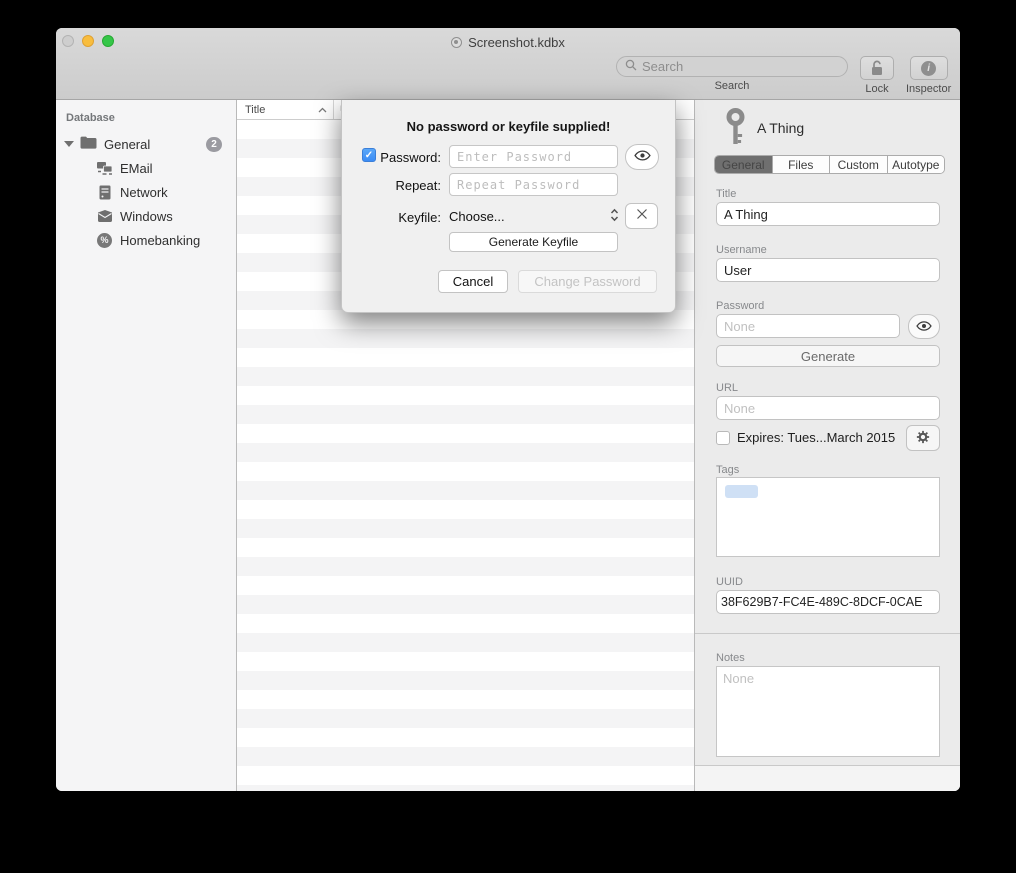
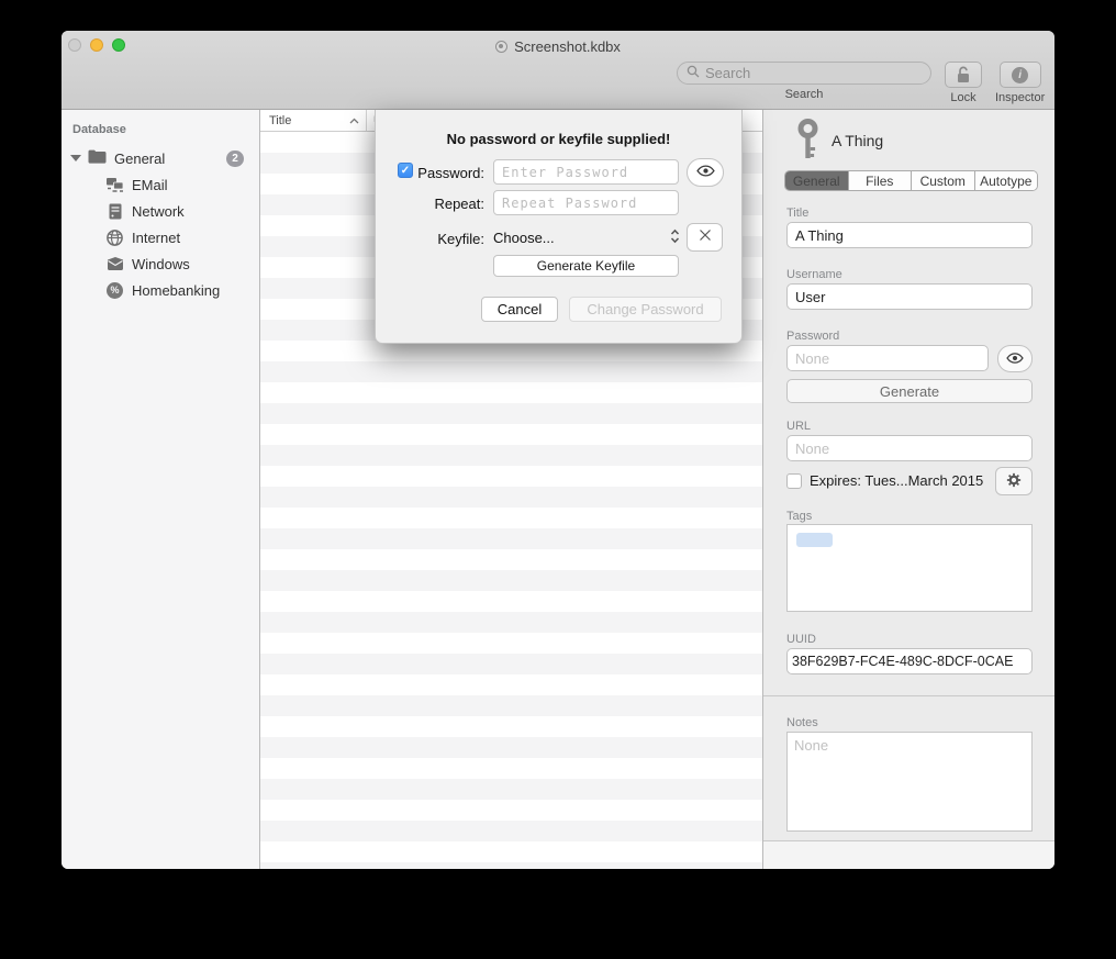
  Screenshot.kdbx
  Search
  Search
  Lock
  i
  Inspector
  Database
  General
  2
  EMail
  Network
+ Internet
  Windows
  %
  Homebanking
  Title
  A Thing
  General
  Files
  Custom
  Autotype
  Title
  A Thing
  Username
  User
  Password
  None
  Generate
  URL
  None
  Expires: Tues...March 2015
  Tags
  UUID
  38F629B7-FC4E-489C-8DCF-0CAE
  Notes
  None
  No password or keyfile supplied!
  ✓
  Password:
  Enter Password
  Repeat:
  Repeat Password
  Keyfile:
  Choose...
  Generate Keyfile
  Cancel
  Change Password
